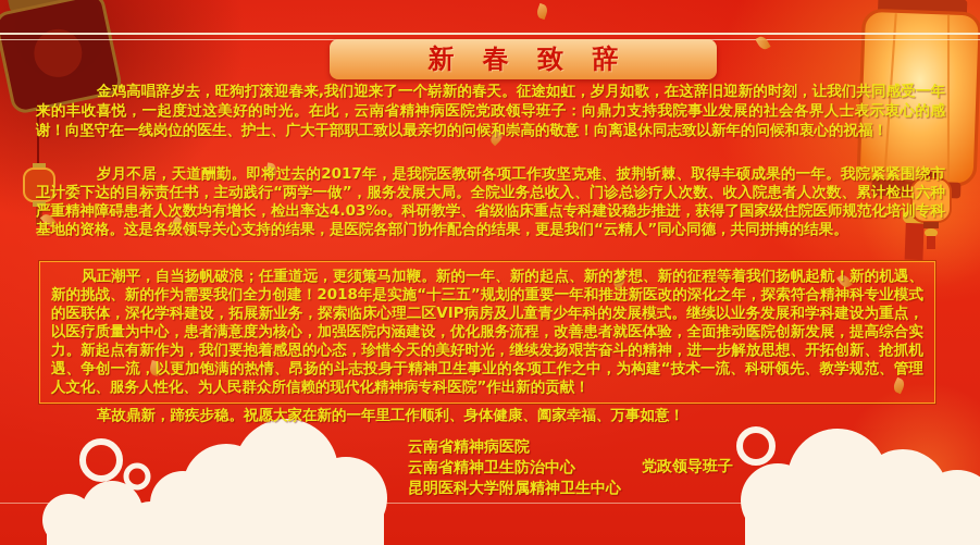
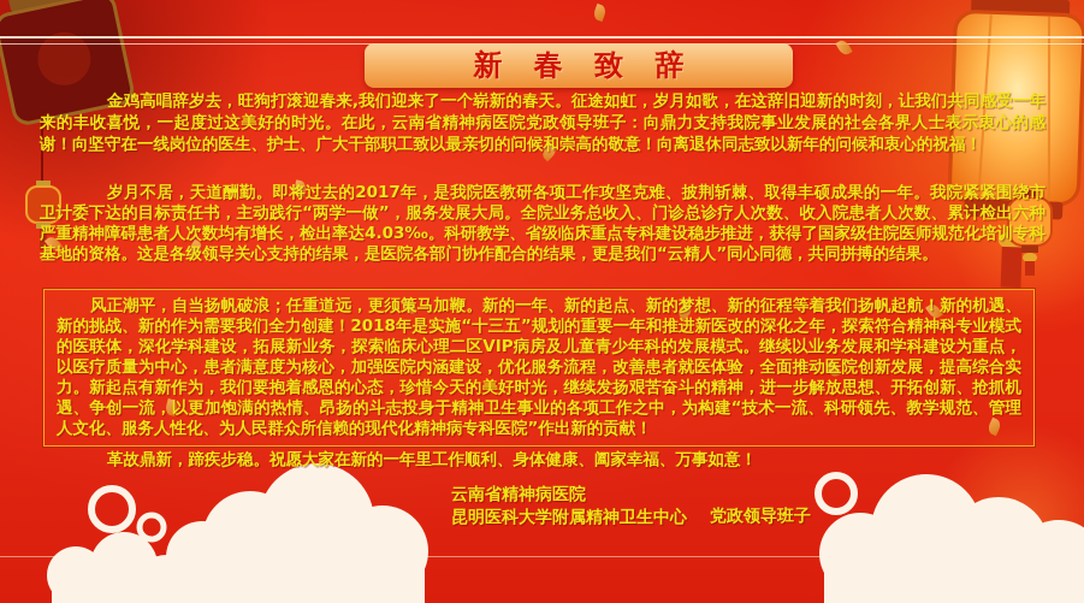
  新 春 致 辞
  金鸡高唱辞岁去，旺狗打滚迎春来,我们迎来了一个崭新的春天。征途如虹，岁月如歌，在这辞旧迎新的时刻，让我们共同感受一年来的丰收喜悦，一起度过这美好的时光。在此，云南省精神病医院党政领导班子：向鼎力支持我院事业发展的社会各界人士表示衷心的感谢！向坚守在一线岗位的医生、护士、广大干部职工致以最亲切的问候和崇高的敬意！向离退休同志致以新年的问候和衷心的祝福！
  岁月不居，天道酬勤。即将过去的2017年，是我院医教研各项工作攻坚克难、披荆斩棘、取得丰硕成果的一年。我院紧紧围绕市卫计委下达的目标责任书，主动践行“两学一做”，服务发展大局。全院业务总收入、门诊总诊疗人次数、收入院患者人次数、累计检出六种严重精神障碍患者人次数均有增长，检出率达4.03‰。科研教学、省级临床重点专科建设稳步推进，获得了国家级住院医师规范化培训专科基地的资格。这是各级领导关心支持的结果，是医院各部门协作配合的结果，更是我们“云精人”同心同德，共同拼搏的结果。
  风正潮平，自当扬帆破浪；任重道远，更须策马加鞭。新的一年、新的起点、新的梦想、新的征程等着我们扬帆起航！新的机遇、新的挑战、新的作为需要我们全力创建！2018年是实施“十三五”规划的重要一年和推进新医改的深化之年，探索符合精神科专业模式的医联体，深化学科建设，拓展新业务，探索临床心理二区VIP病房及儿童青少年科的发展模式。继续以业务发展和学科建设为重点，以医疗质量为中心，患者满意度为核心，加强医院内涵建设，优化服务流程，改善患者就医体验，全面推动医院创新发展，提高综合实力。新起点有新作为，我们要抱着感恩的心态，珍惜今天的美好时光，继续发扬艰苦奋斗的精神，进一步解放思想、开拓创新、抢抓机遇、争创一流，以更加饱满的热情、昂扬的斗志投身于精神卫生事业的各项工作之中，为构建“技术一流、科研领先、教学规范、管理人文化、服务人性化、为人民群众所信赖的现代化精神病专科医院”作出新的贡献！
  革故鼎新，蹄疾步稳。祝愿大家在新的一年里工作顺利、身体健康、阖家幸福、万事如意！
  云南省精神病医院
- 云南省精神卫生防治中心
  昆明医科大学附属精神卫生中心
  党政领导班子
